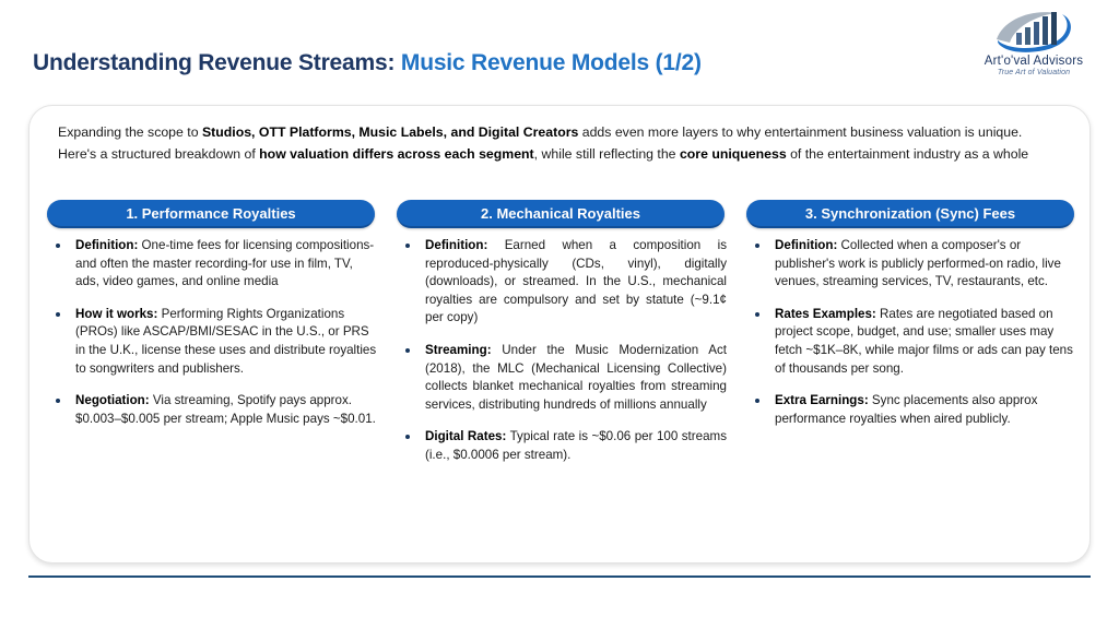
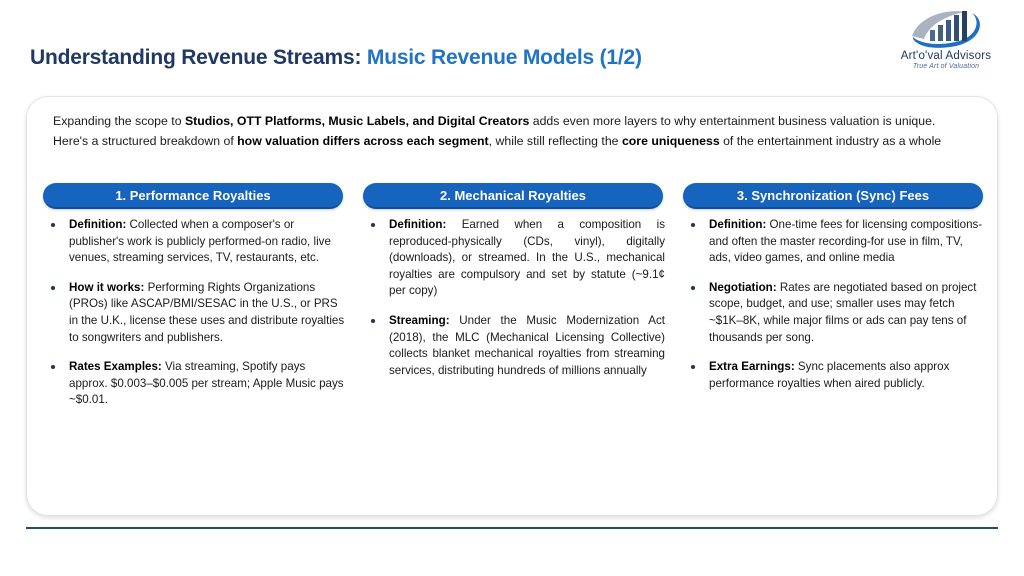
  Understanding Revenue Streams: Music Revenue Models (1/2)
  Art'o'val Advisors
  Expanding the scope to Studios, OTT Platforms, Music Labels, and Digital Creators adds even more layers to why entertainment business valuation is unique. Here's a structured breakdown of how valuation differs across each segment, while still reflecting the core uniqueness of the entertainment industry as a whole
  1. Performance Royalties
  2. Mechanical Royalties
  3. Synchronization (Sync) Fees
- Definition: One-time fees for licensing compositions-and often the master recording-for use in film, TV, ads, video games, and online media
+ Definition: Collected when a composer's or publisher's work is publicly performed-on radio, live venues, streaming services, TV, restaurants, etc.
  How it works: Performing Rights Organizations (PROs) like ASCAP/BMI/SESAC in the U.S., or PRS in the U.K., license these uses and distribute royalties to songwriters and publishers.
- Negotiation: Via streaming, Spotify pays approx. $0.003–$0.005 per stream; Apple Music pays ~$0.01.
+ Rates Examples: Via streaming, Spotify pays approx. $0.003–$0.005 per stream; Apple Music pays ~$0.01.
  Definition: Earned when a composition is reproduced-physically (CDs, vinyl), digitally (downloads), or streamed. In the U.S., mechanical royalties are compulsory and set by statute (~9.1¢ per copy)
  Streaming: Under the Music Modernization Act (2018), the MLC (Mechanical Licensing Collective) collects blanket mechanical royalties from streaming services, distributing hundreds of millions annually
- Digital Rates: Typical rate is ~$0.06 per 100 streams (i.e., $0.0006 per stream).
- Definition: Collected when a composer's or publisher's work is publicly performed-on radio, live venues, streaming services, TV, restaurants, etc.
+ Definition: One-time fees for licensing compositions-and often the master recording-for use in film, TV, ads, video games, and online media
- Rates Examples: Rates are negotiated based on project scope, budget, and use; smaller uses may fetch ~$1K–8K, while major films or ads can pay tens of thousands per song.
+ Negotiation: Rates are negotiated based on project scope, budget, and use; smaller uses may fetch ~$1K–8K, while major films or ads can pay tens of thousands per song.
  Extra Earnings: Sync placements also approx performance royalties when aired publicly.
